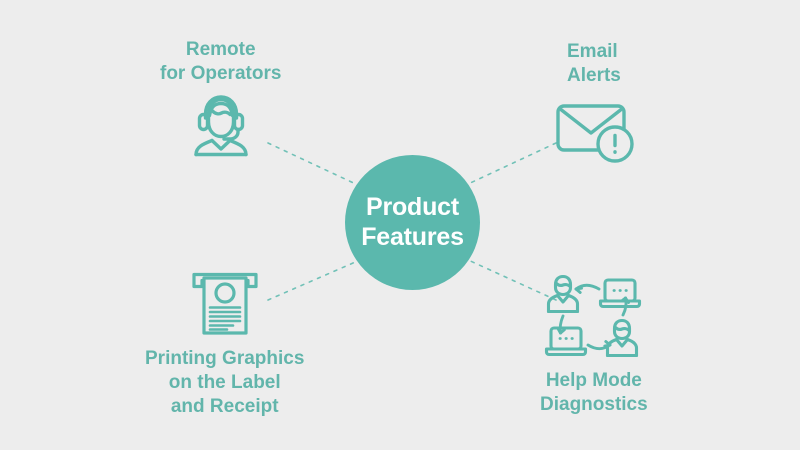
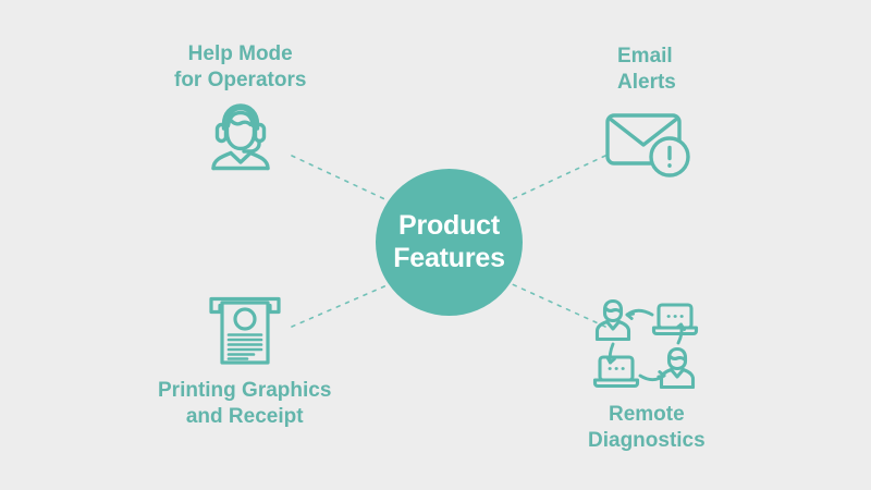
  Product
  Features
- Remote
+ Help Mode
  for Operators
  Email
  Alerts
  Printing Graphics
- on the Label
  and Receipt
- Help Mode
+ Remote
  Diagnostics
